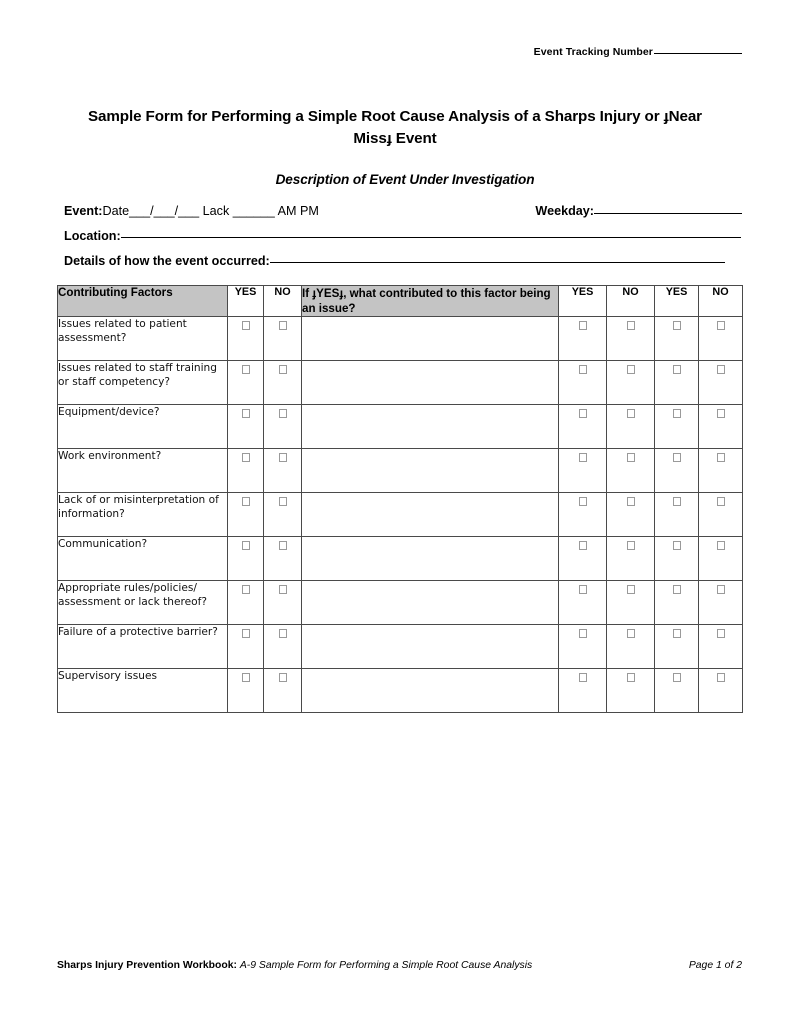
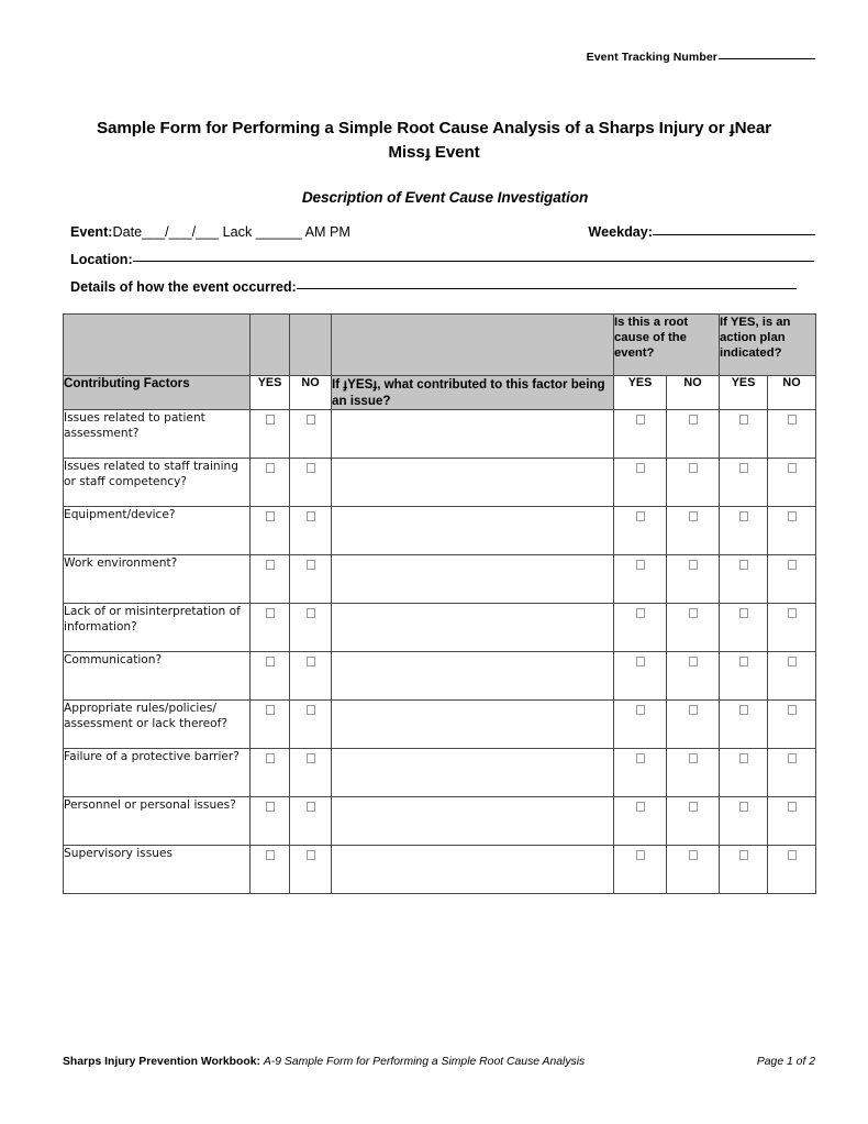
  Event Tracking Number
  Sample Form for Performing a Simple Root Cause Analysis of a Sharps Injury or ɟNear Missɟ Event
- Description of Event Under Investigation
+ Description of Event Cause Investigation
  Event:Date___/___/___ Lack ______ AM PM
  Weekday:
  Location:
  Details of how the event occurred:
+ 				Is this a root cause of the event?	If YES, is an action plan indicated?
  Contributing Factors	YES	NO	If ɟYESɟ, what contributed to this factor being an issue?	YES	NO	YES	NO
  Issues related to patient assessment?
  Issues related to staff training or staff competency?
  Equipment/device?
  Work environment?
  Lack of or misinterpretation of information?
  Communication?
  Appropriate rules/policies/ assessment or lack thereof?
  Failure of a protective barrier?
+ Personnel or personal issues?
  Supervisory issues
  Sharps Injury Prevention Workbook: A-9 Sample Form for Performing a Simple Root Cause Analysis
  Page 1 of 2
